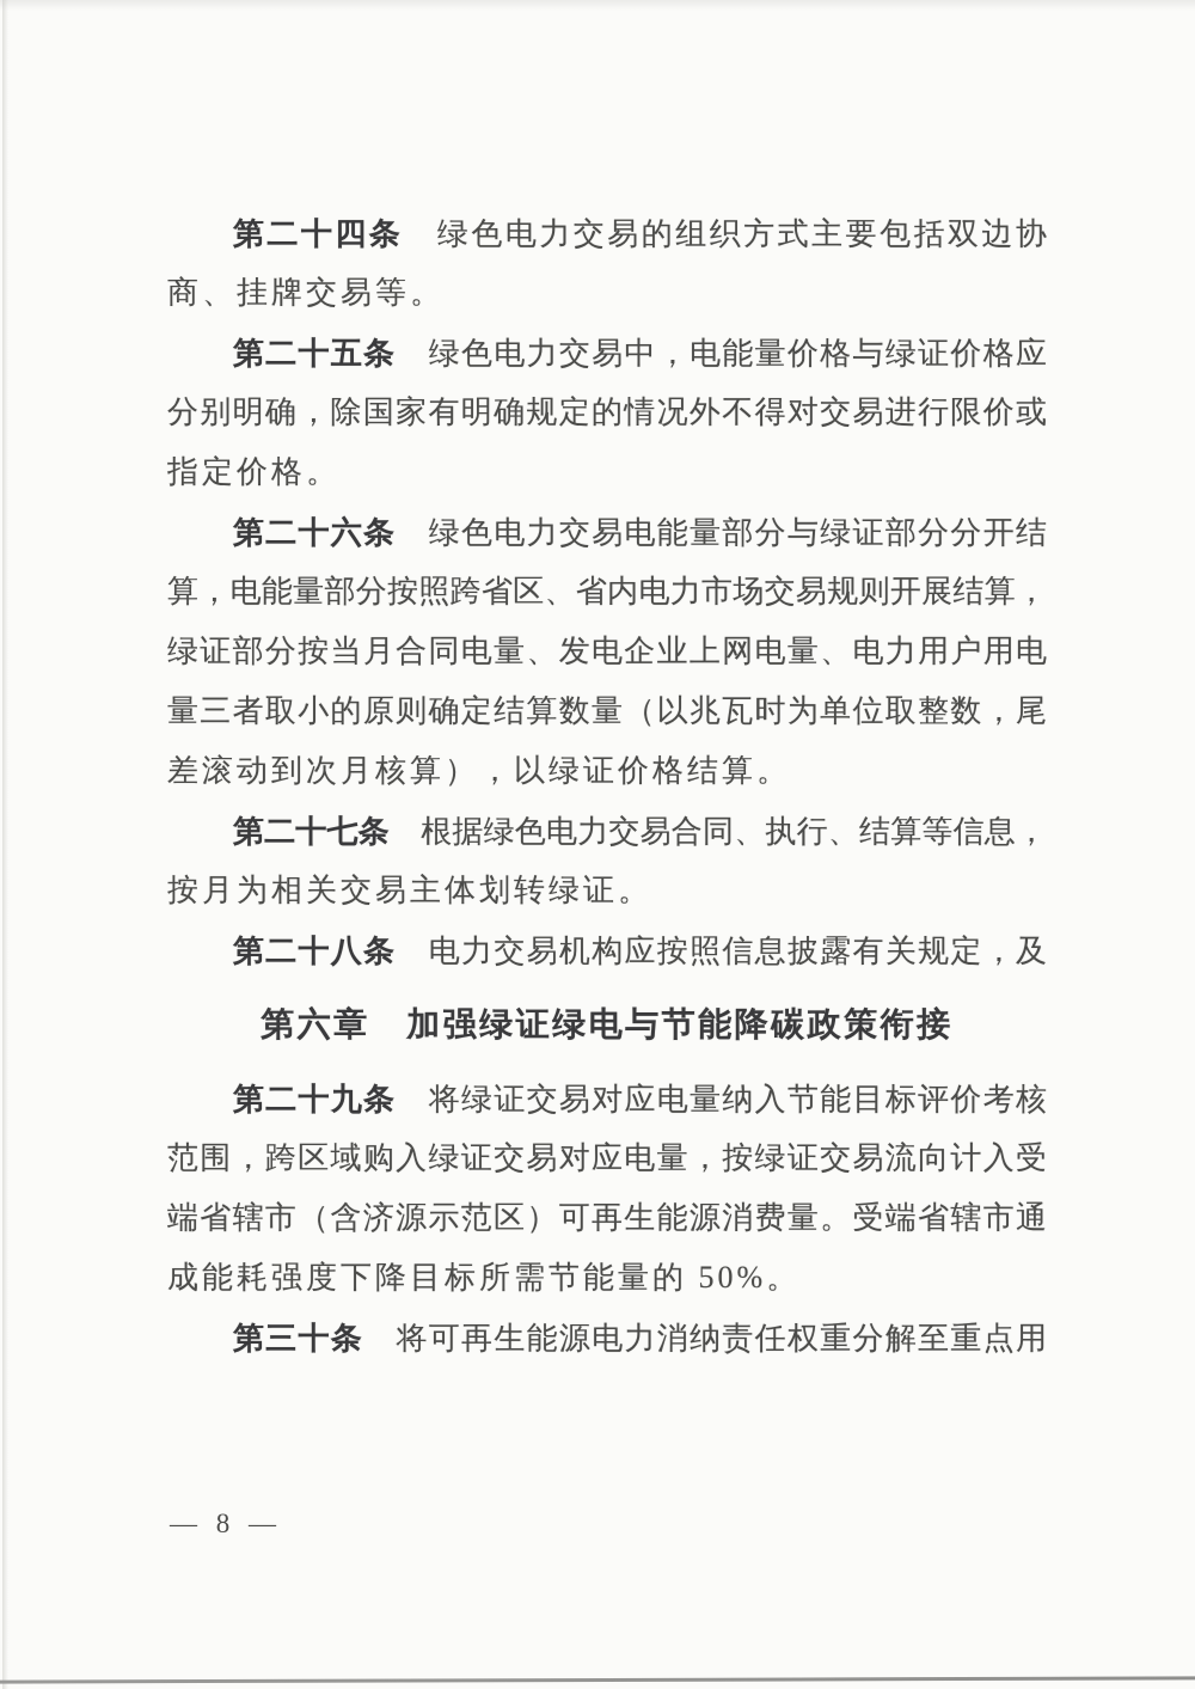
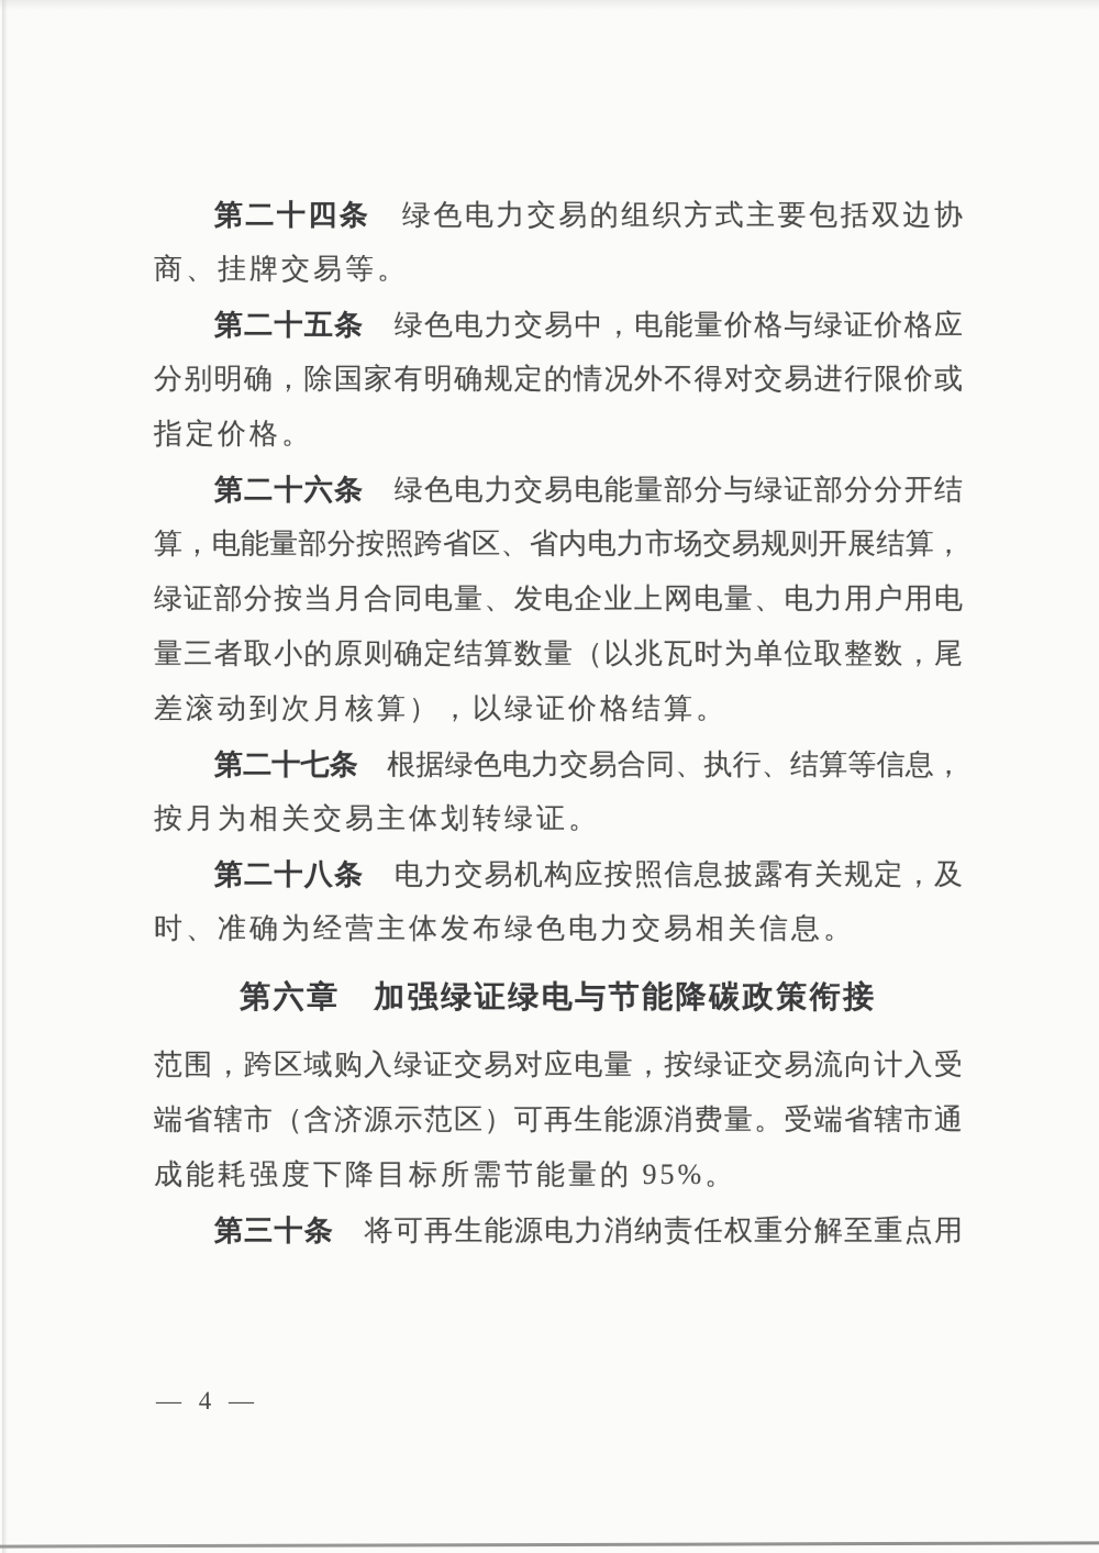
  第二十四条 绿色电力交易的组织方式主要包括双边协
  商、挂牌交易等。
  第二十五条 绿色电力交易中，电能量价格与绿证价格应
  分别明确，除国家有明确规定的情况外不得对交易进行限价或
  指定价格。
  第二十六条 绿色电力交易电能量部分与绿证部分分开结
  算，电能量部分按照跨省区、省内电力市场交易规则开展结算，
  绿证部分按当月合同电量、发电企业上网电量、电力用户用电
  量三者取小的原则确定结算数量（以兆瓦时为单位取整数，尾
  差滚动到次月核算），以绿证价格结算。
  第二十七条 根据绿色电力交易合同、执行、结算等信息，
  按月为相关交易主体划转绿证。
  第二十八条 电力交易机构应按照信息披露有关规定，及
+ 时、准确为经营主体发布绿色电力交易相关信息。
  第六章 加强绿证绿电与节能降碳政策衔接
- 第二十九条 将绿证交易对应电量纳入节能目标评价考核
  范围，跨区域购入绿证交易对应电量，按绿证交易流向计入受
  端省辖市（含济源示范区）可再生能源消费量。受端省辖市通
- 成能耗强度下降目标所需节能量的 50%。
+ 成能耗强度下降目标所需节能量的 95%。
  第三十条 将可再生能源电力消纳责任权重分解至重点用
- — 8 —
+ — 4 —
